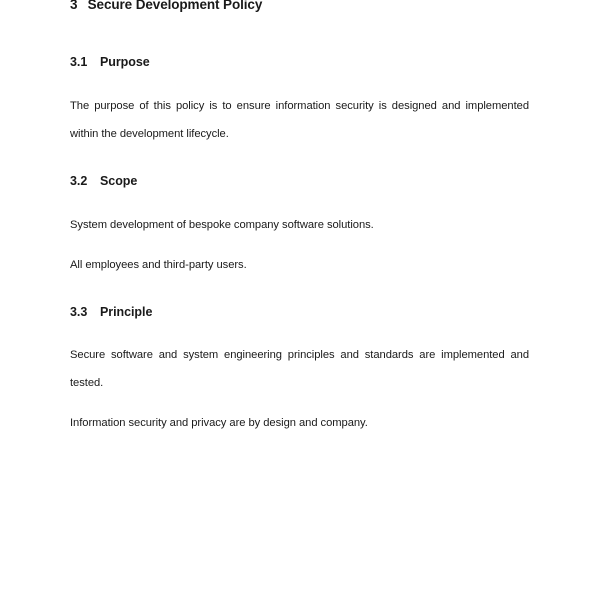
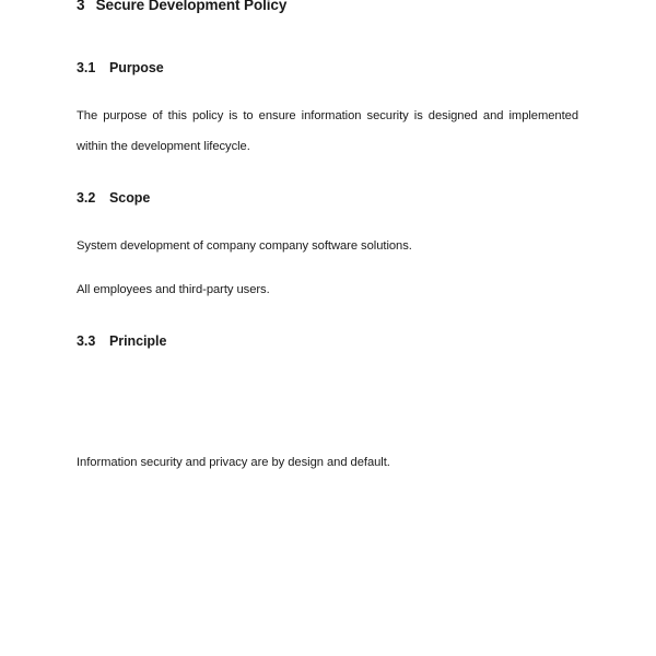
  3 Secure Development Policy
  3.1 Purpose
  The purpose of this policy is to ensure information security is designed and implemented within the development lifecycle.
  3.2 Scope
- System development of bespoke company software solutions.
+ System development of company company software solutions.
  All employees and third-party users.
  3.3 Principle
- Secure software and system engineering principles and standards are implemented and tested.
- Information security and privacy are by design and company.
+ Information security and privacy are by design and default.
